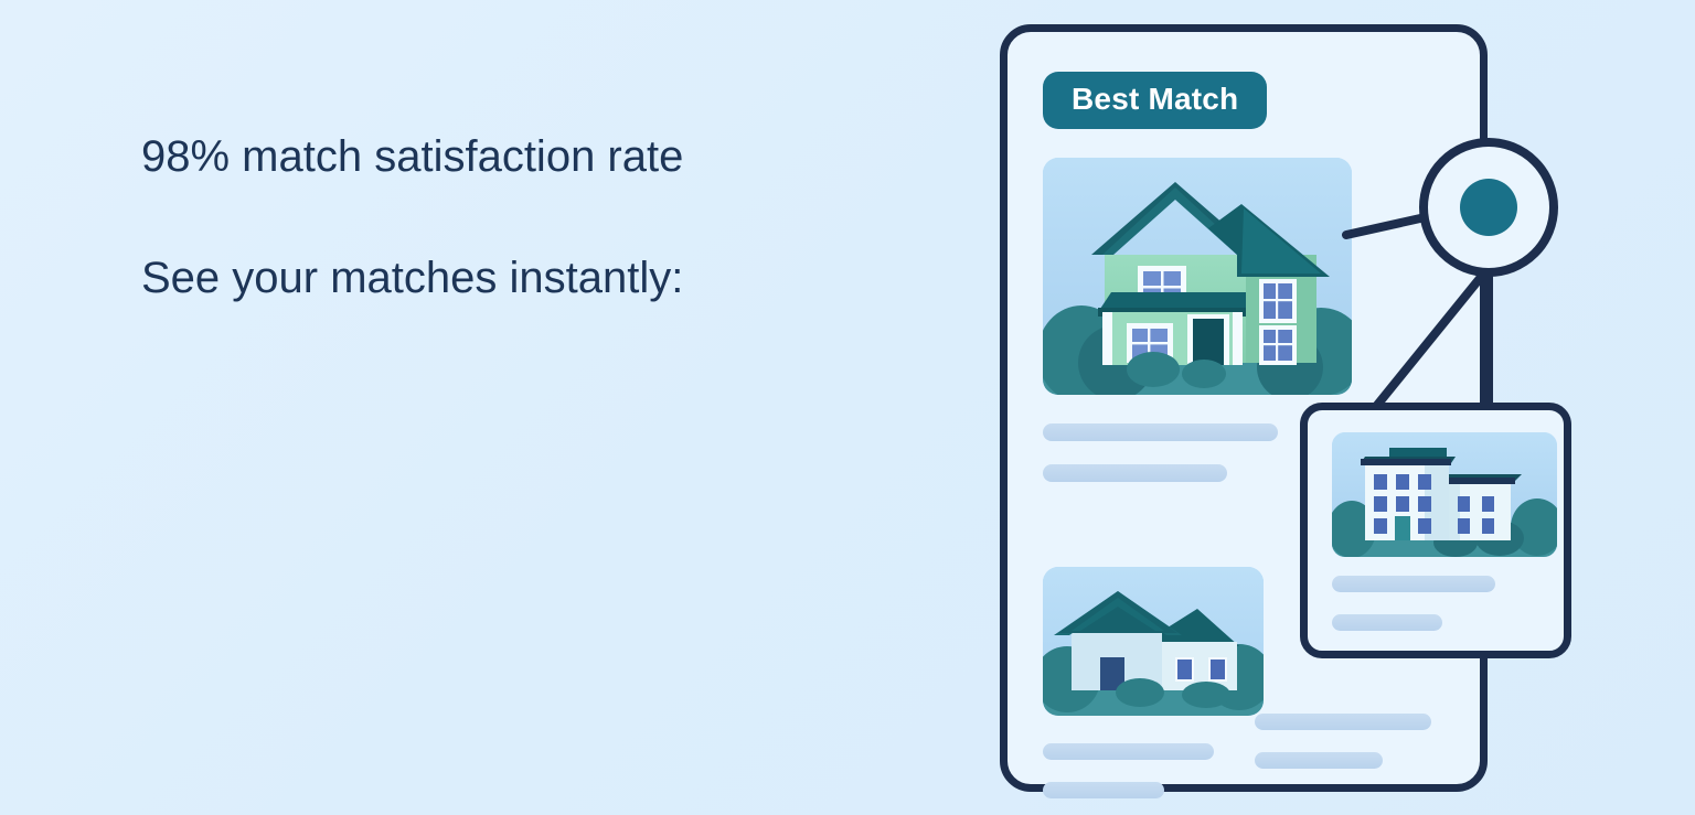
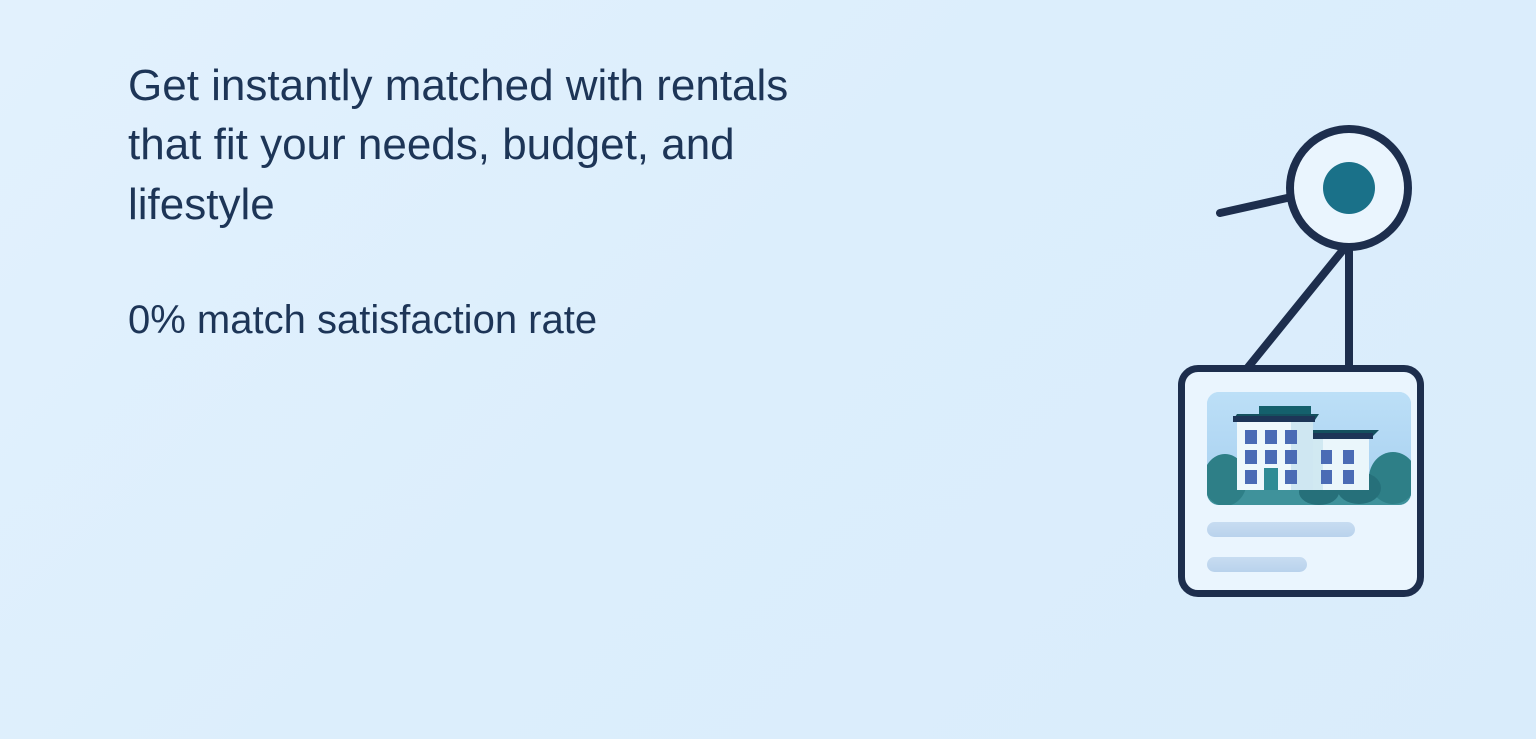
+ Get instantly matched with rentals that fit your needs, budget, and lifestyle
- 98% match satisfaction rate
+ 0% match satisfaction rate
- See your matches instantly:
- Best Match
